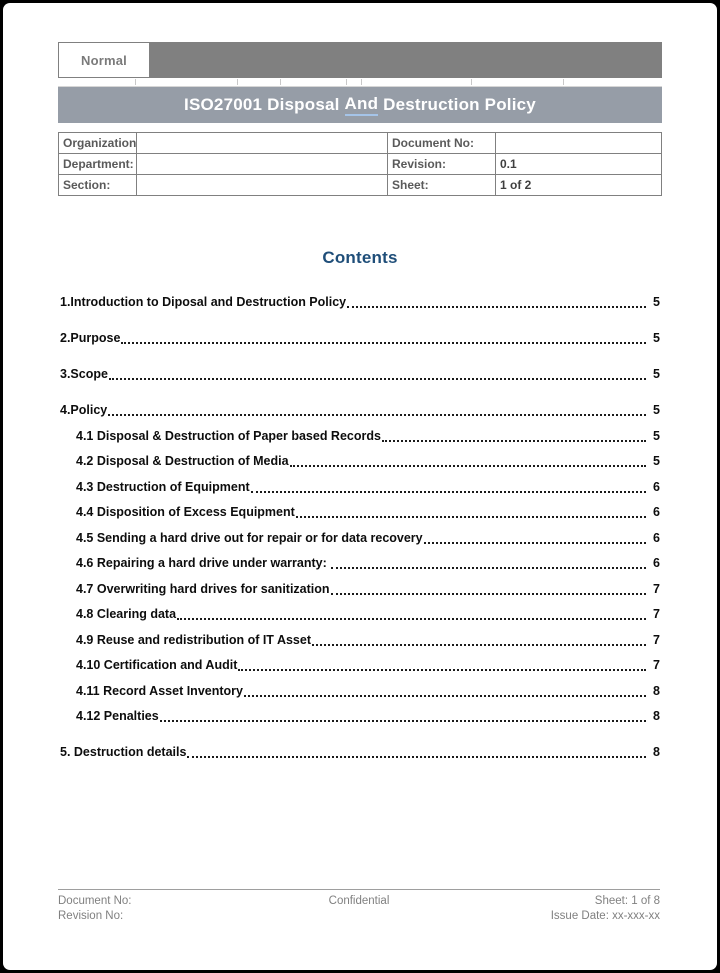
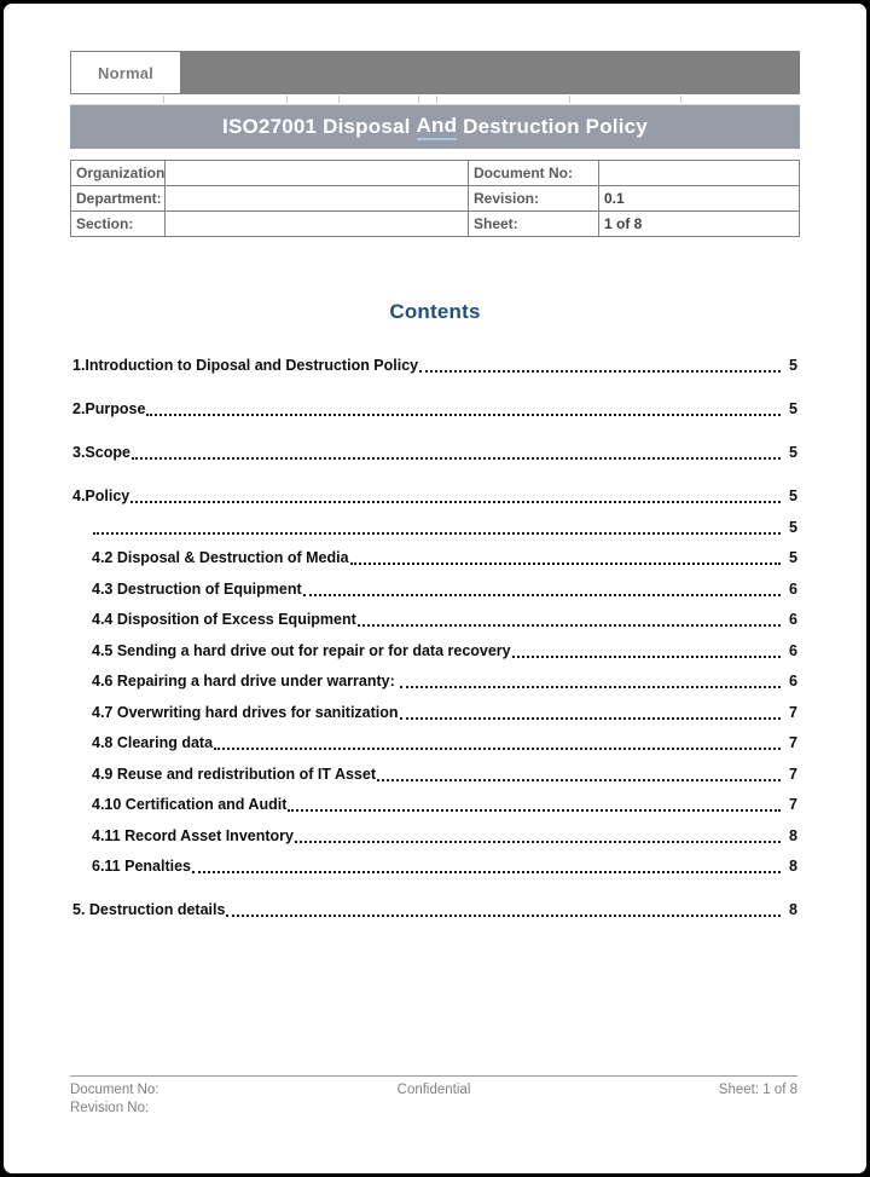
  Normal
  ISO27001 Disposal
  And
  Destruction Policy
  Organization
  Document No:
  Department:
  Revision:
  0.1
  Section:
  Sheet:
- 1 of 2
+ 1 of 8
  Contents
  1.Introduction to Diposal and Destruction Policy
  5
  2.Purpose
  5
  3.Scope
  5
  4.Policy
  5
- 4.1 Disposal & Destruction of Paper based Records
  5
  4.2 Disposal & Destruction of Media
  5
  4.3 Destruction of Equipment
  6
  4.4 Disposition of Excess Equipment
  6
  4.5 Sending a hard drive out for repair or for data recovery
  6
  4.6 Repairing a hard drive under warranty:
  6
  4.7 Overwriting hard drives for sanitization
  7
  4.8 Clearing data
  7
  4.9 Reuse and redistribution of IT Asset
  7
  4.10 Certification and Audit
  7
  4.11 Record Asset Inventory
  8
- 4.12 Penalties
+ 6.11 Penalties
  8
  5. Destruction details
  8
  Document No:
  Revision No:
  Confidential
  Sheet: 1 of 8
- Issue Date: xx-xxx-xx
